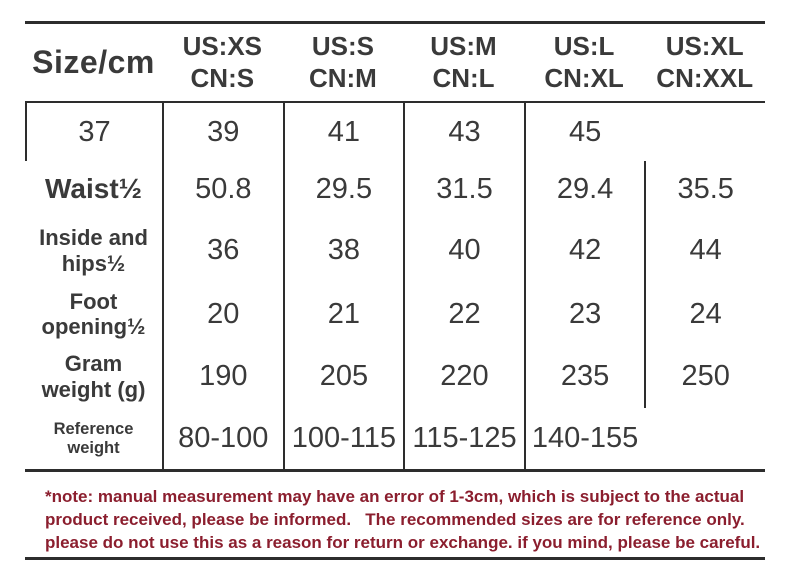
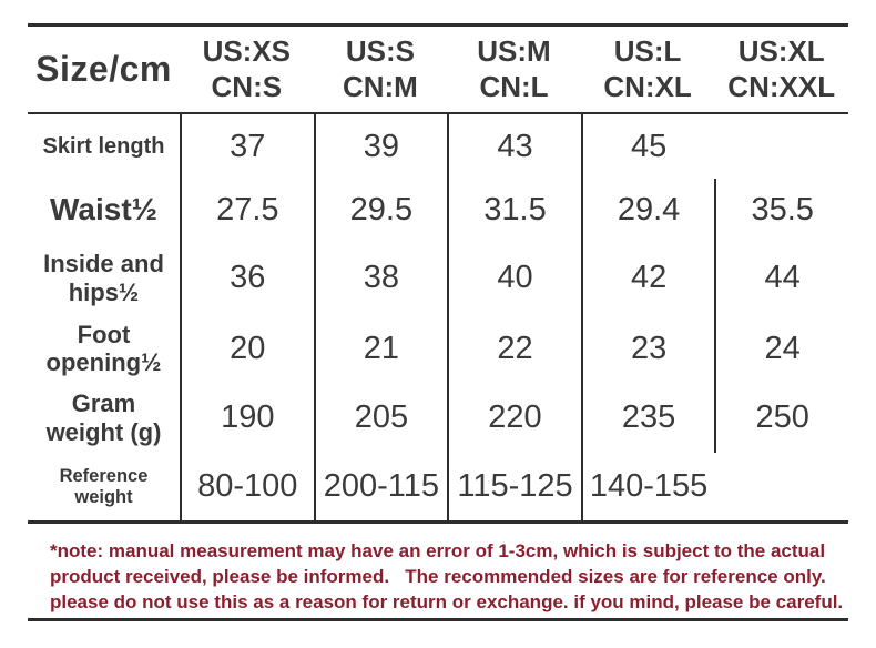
  Size/cm
  US:XS
  CN:S
  US:S
  CN:M
  US:M
  CN:L
  US:L
  CN:XL
  US:XL
  CN:XXL
+ Skirt length
  37
  39
- 41
  43
  45
  Waist½
- 50.8
+ 27.5
  29.5
  31.5
  29.4
  35.5
  Inside and hips½
  36
  38
  40
  42
  44
  Foot opening½
  20
  21
  22
  23
  24
  Gram weight (g)
  190
  205
  220
  235
  250
  Reference weight
  80-100
- 100-115
+ 200-115
  115-125
  140-155
  *note: manual measurement may have an error of 1-3cm, which is subject to the actual product received, please be informed. The recommended sizes are for reference only. please do not use this as a reason for return or exchange. if you mind, please be careful.
